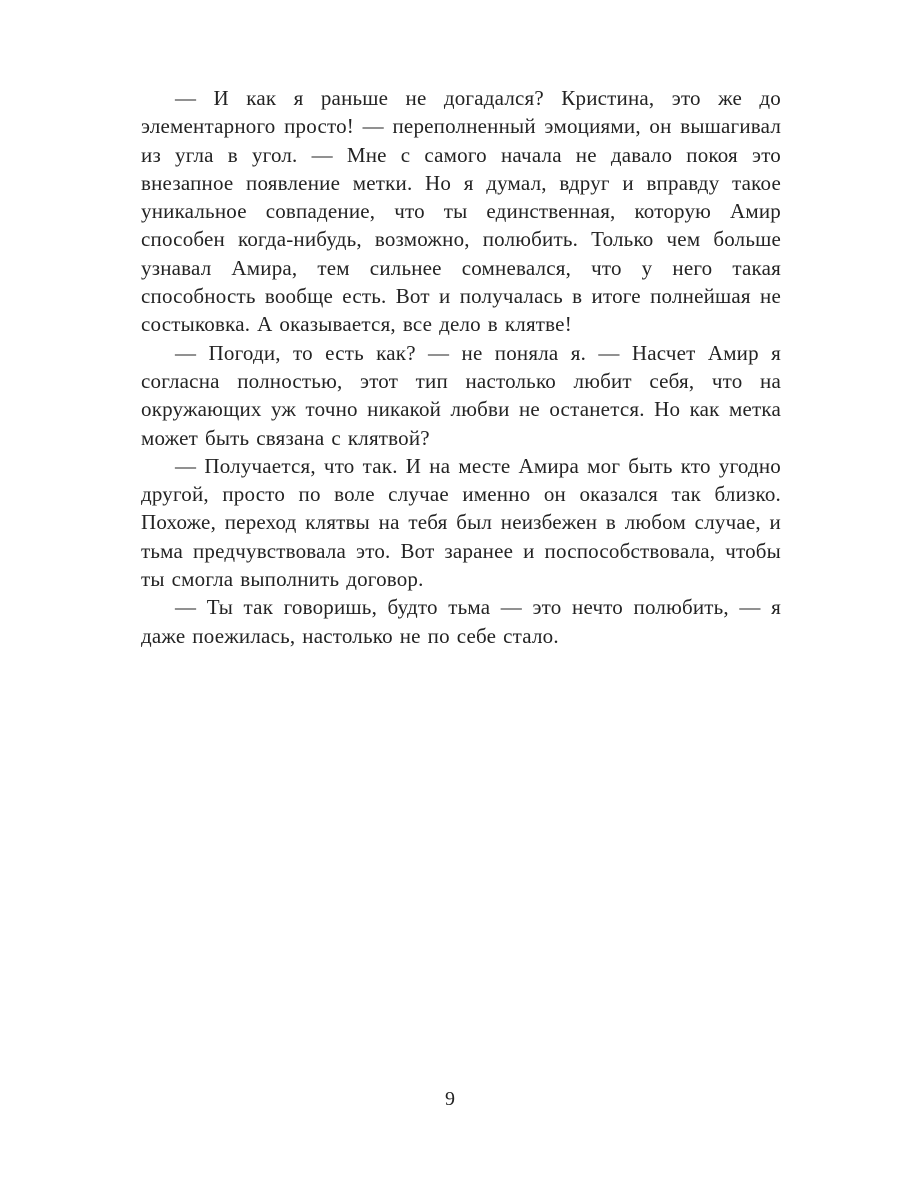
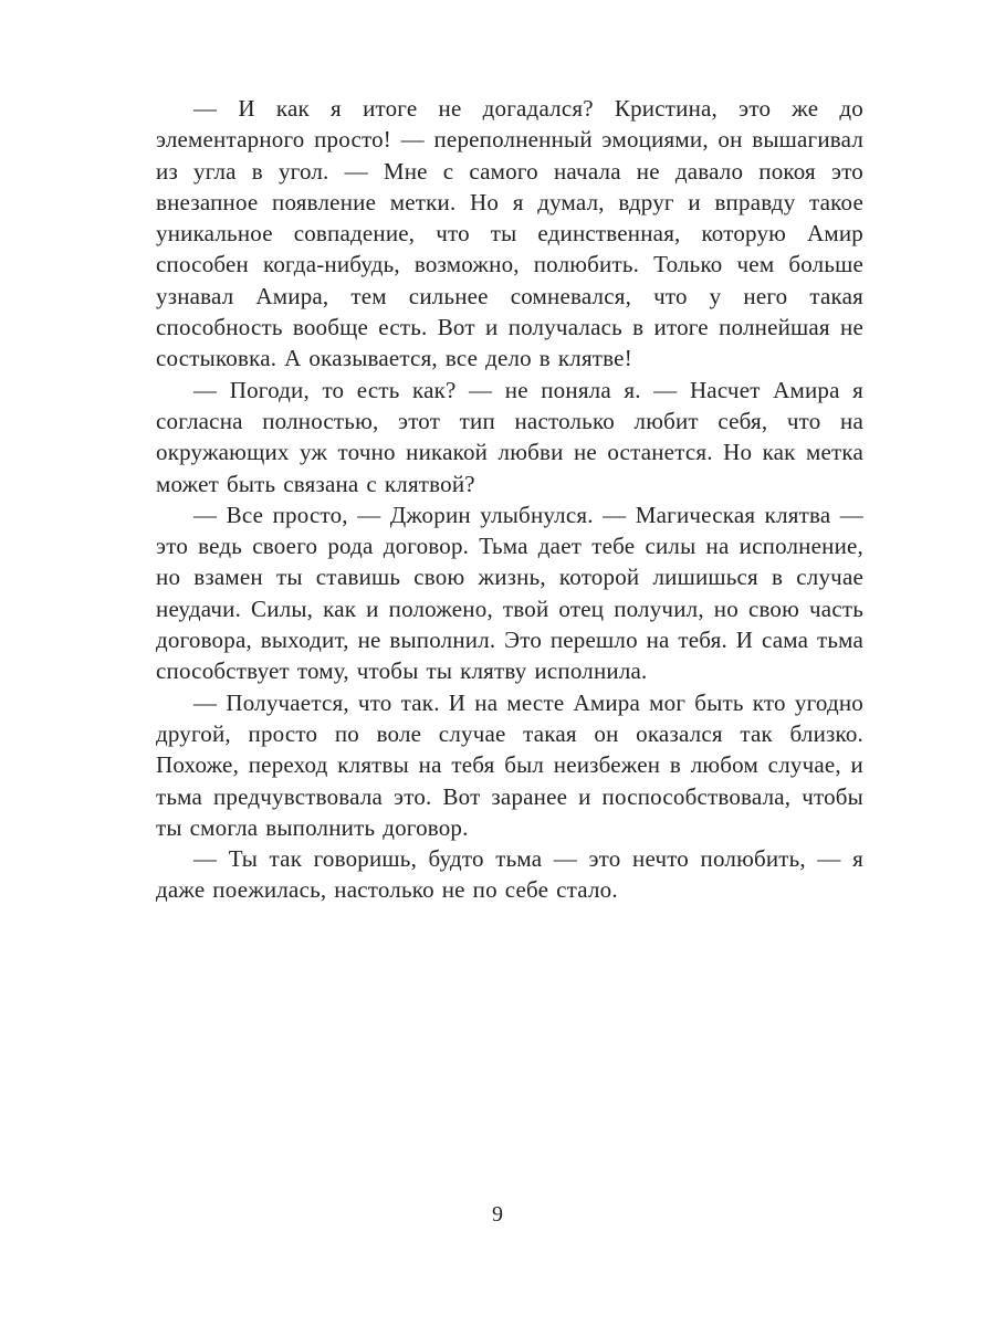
- — И как я раньше не догадался? Кристина, это же до элементарного просто! — переполненный эмоциями, он вышагивал из угла в угол. — Мне с самого начала не давало покоя это внезапное появление метки. Но я думал, вдруг и вправду такое уникальное совпадение, что ты единственная, которую Амир способен когда-нибудь, возможно, полюбить. Только чем больше узнавал Амира, тем сильнее сомневался, что у него такая способность вообще есть. Вот и получалась в итоге полнейшая не состыковка. А оказывается, все дело в клятве!
+ — И как я итоге не догадался? Кристина, это же до элементарного просто! — переполненный эмоциями, он вышагивал из угла в угол. — Мне с самого начала не давало покоя это внезапное появление метки. Но я думал, вдруг и вправду такое уникальное совпадение, что ты единственная, которую Амир способен когда-нибудь, возможно, полюбить. Только чем больше узнавал Амира, тем сильнее сомневался, что у него такая способность вообще есть. Вот и получалась в итоге полнейшая не состыковка. А оказывается, все дело в клятве!
- — Погоди, то есть как? — не поняла я. — Насчет Амир я согласна полностью, этот тип настолько любит себя, что на окружающих уж точно никакой любви не останется. Но как метка может быть связана с клятвой?
+ — Погоди, то есть как? — не поняла я. — Насчет Амира я согласна полностью, этот тип настолько любит себя, что на окружающих уж точно никакой любви не останется. Но как метка может быть связана с клятвой?
+ — Все просто, — Джорин улыбнулся. — Магическая клятва — это ведь своего рода договор. Тьма дает тебе силы на исполнение, но взамен ты ставишь свою жизнь, которой лишишься в случае неудачи. Силы, как и положено, твой отец получил, но свою часть договора, выходит, не выполнил. Это перешло на тебя. И сама тьма способствует тому, чтобы ты клятву исполнила.
- — Получается, что так. И на месте Амира мог быть кто угодно другой, просто по воле случае именно он оказался так близко. Похоже, переход клятвы на тебя был неизбежен в любом случае, и тьма предчувствовала это. Вот заранее и поспособствовала, чтобы ты смогла выполнить договор.
+ — Получается, что так. И на месте Амира мог быть кто угодно другой, просто по воле случае такая он оказался так близко. Похоже, переход клятвы на тебя был неизбежен в любом случае, и тьма предчувствовала это. Вот заранее и поспособствовала, чтобы ты смогла выполнить договор.
  — Ты так говоришь, будто тьма — это нечто полюбить, — я даже поежилась, настолько не по себе стало.
  9
